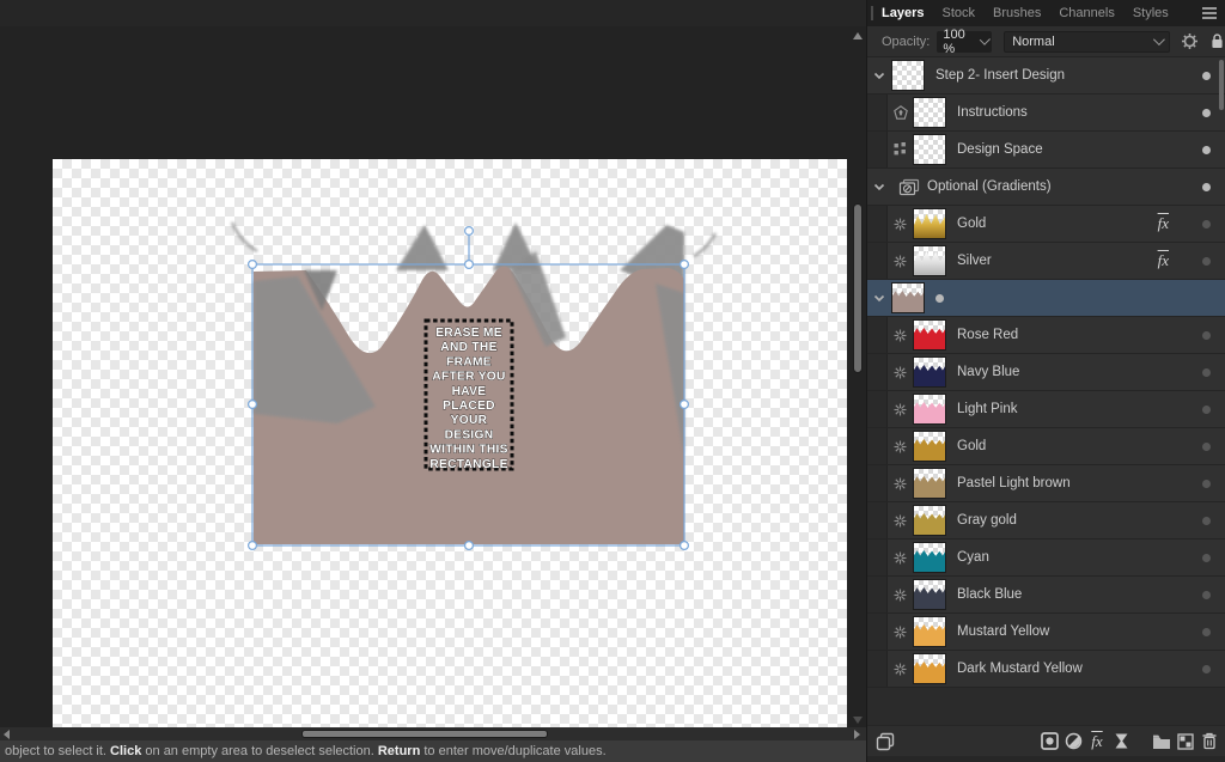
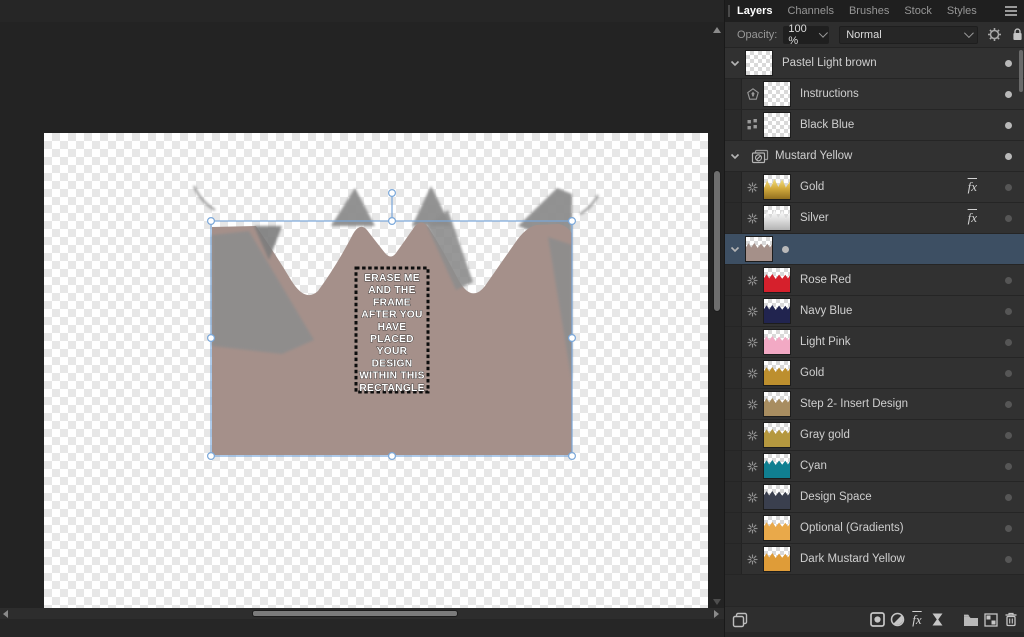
  ERASE ME AND THE FRAME AFTER YOU HAVE PLACED YOUR DESIGN WITHIN THIS RECTANGLE
- object to select it. Click on an empty area to deselect selection. Return to enter move/duplicate values.
  Layers
- Stock
+ Channels
  Brushes
- Channels
+ Stock
  Styles
  Opacity:
  100 %
  Normal
- Step 2- Insert Design
+ Pastel Light brown
  Instructions
- Design Space
+ Black Blue
- Optional (Gradients)
+ Mustard Yellow
  Gold
  fx
  Silver
  fx
  Rose Red
  Navy Blue
  Light Pink
  Gold
- Pastel Light brown
+ Step 2- Insert Design
  Gray gold
  Cyan
- Black Blue
+ Design Space
- Mustard Yellow
+ Optional (Gradients)
  Dark Mustard Yellow
  fx
